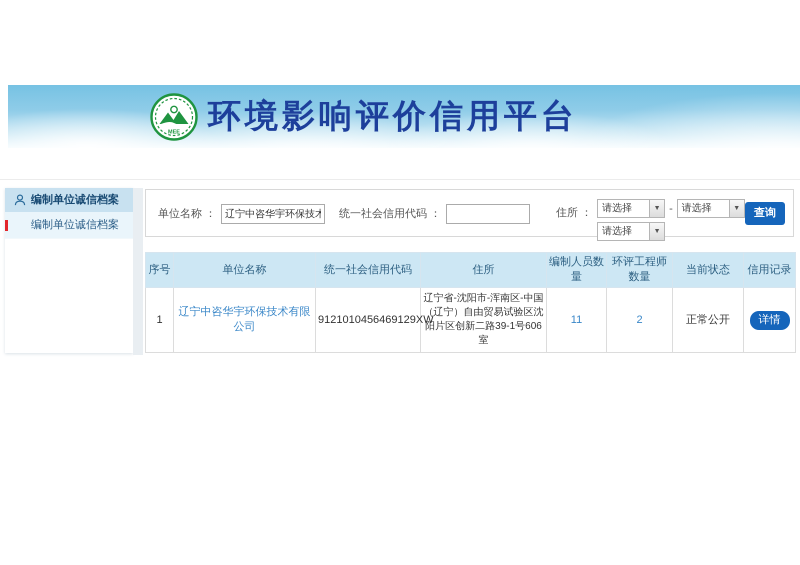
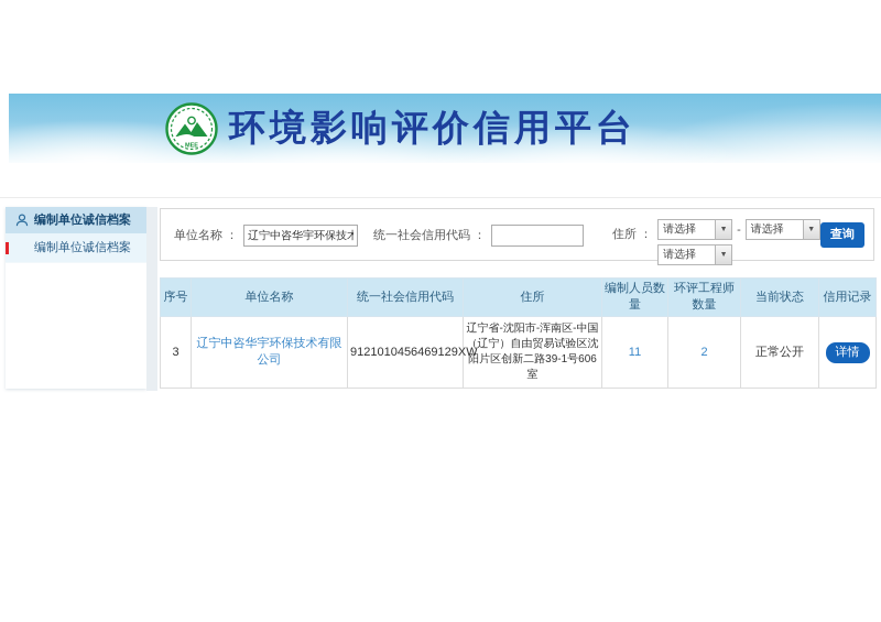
  环境影响评价信用平台
  编制单位诚信档案
  编制单位诚信档案
  单位名称 ：
  辽宁中咨华宇环保技术
  统一社会信用代码 ：
  住所 ：
  请选择
  -
  请选择
  请选择
  查询
  序号	单位名称	统一社会信用代码	住所	编制人员数量	环评工程师数量	当前状态	信用记录
- 1	辽宁中咨华宇环保技术有限公司	9121010456469129X	辽宁省-沈阳市-浑南区-中国（辽宁）自由贸易试验区沈阳片区创新二路39-1号606室	11	2	正常公开	详情
+ 3	辽宁中咨华宇环保技术有限公司	9121010456469129X	辽宁省-沈阳市-浑南区-中国（辽宁）自由贸易试验区沈阳片区创新二路39-1号606室	11	2	正常公开	详情
